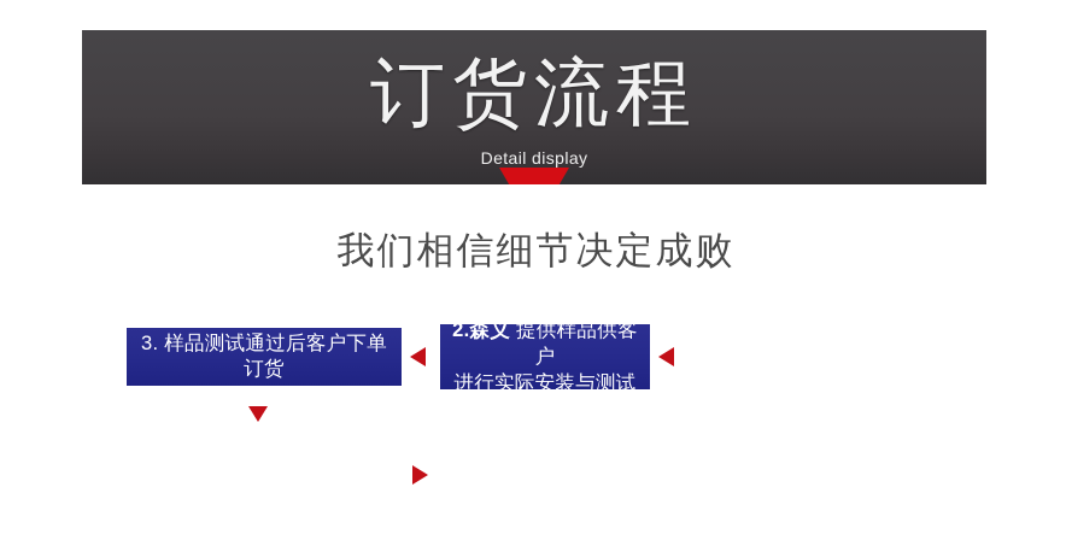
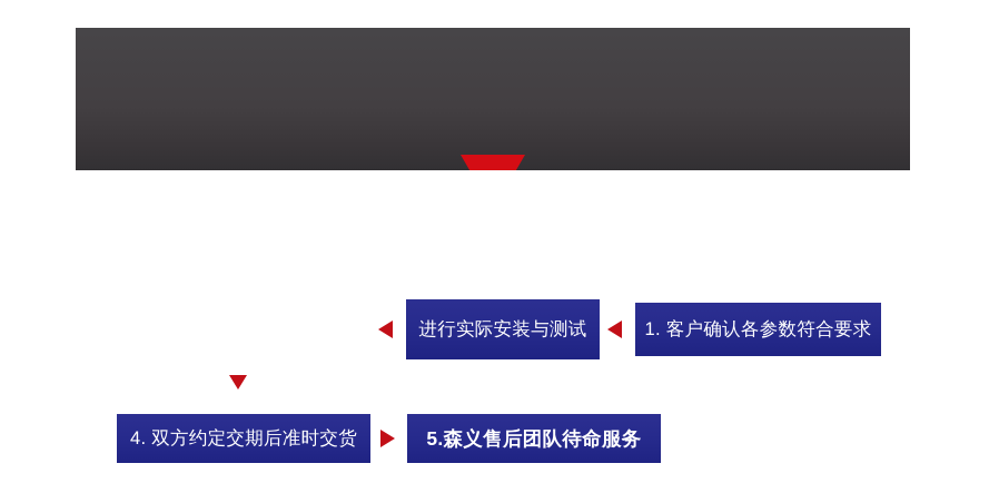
- 订货流程
- Detail display
- 我们相信细节决定成败
- 3. 样品测试通过后客户下单订货
- 2.森义 提供样品供客户
  进行实际安装与测试
+ 1. 客户确认各参数符合要求
+ 4. 双方约定交期后准时交货
+ 5.森义售后团队待命服务
